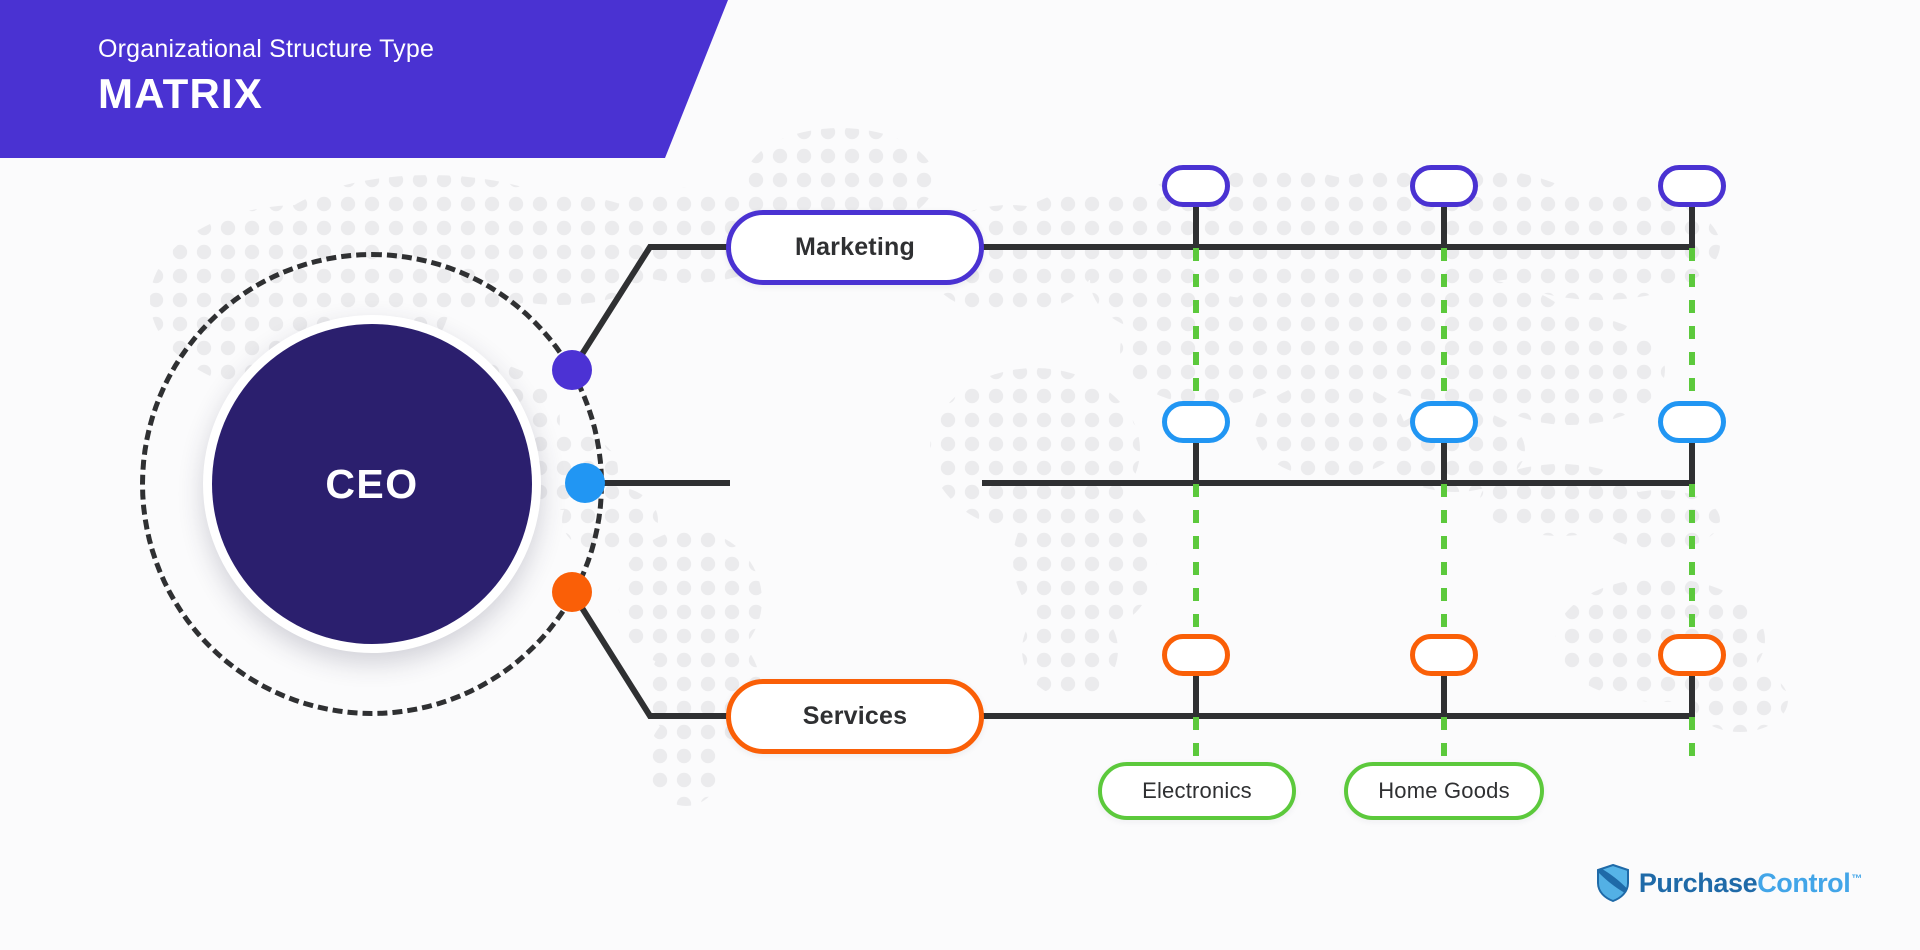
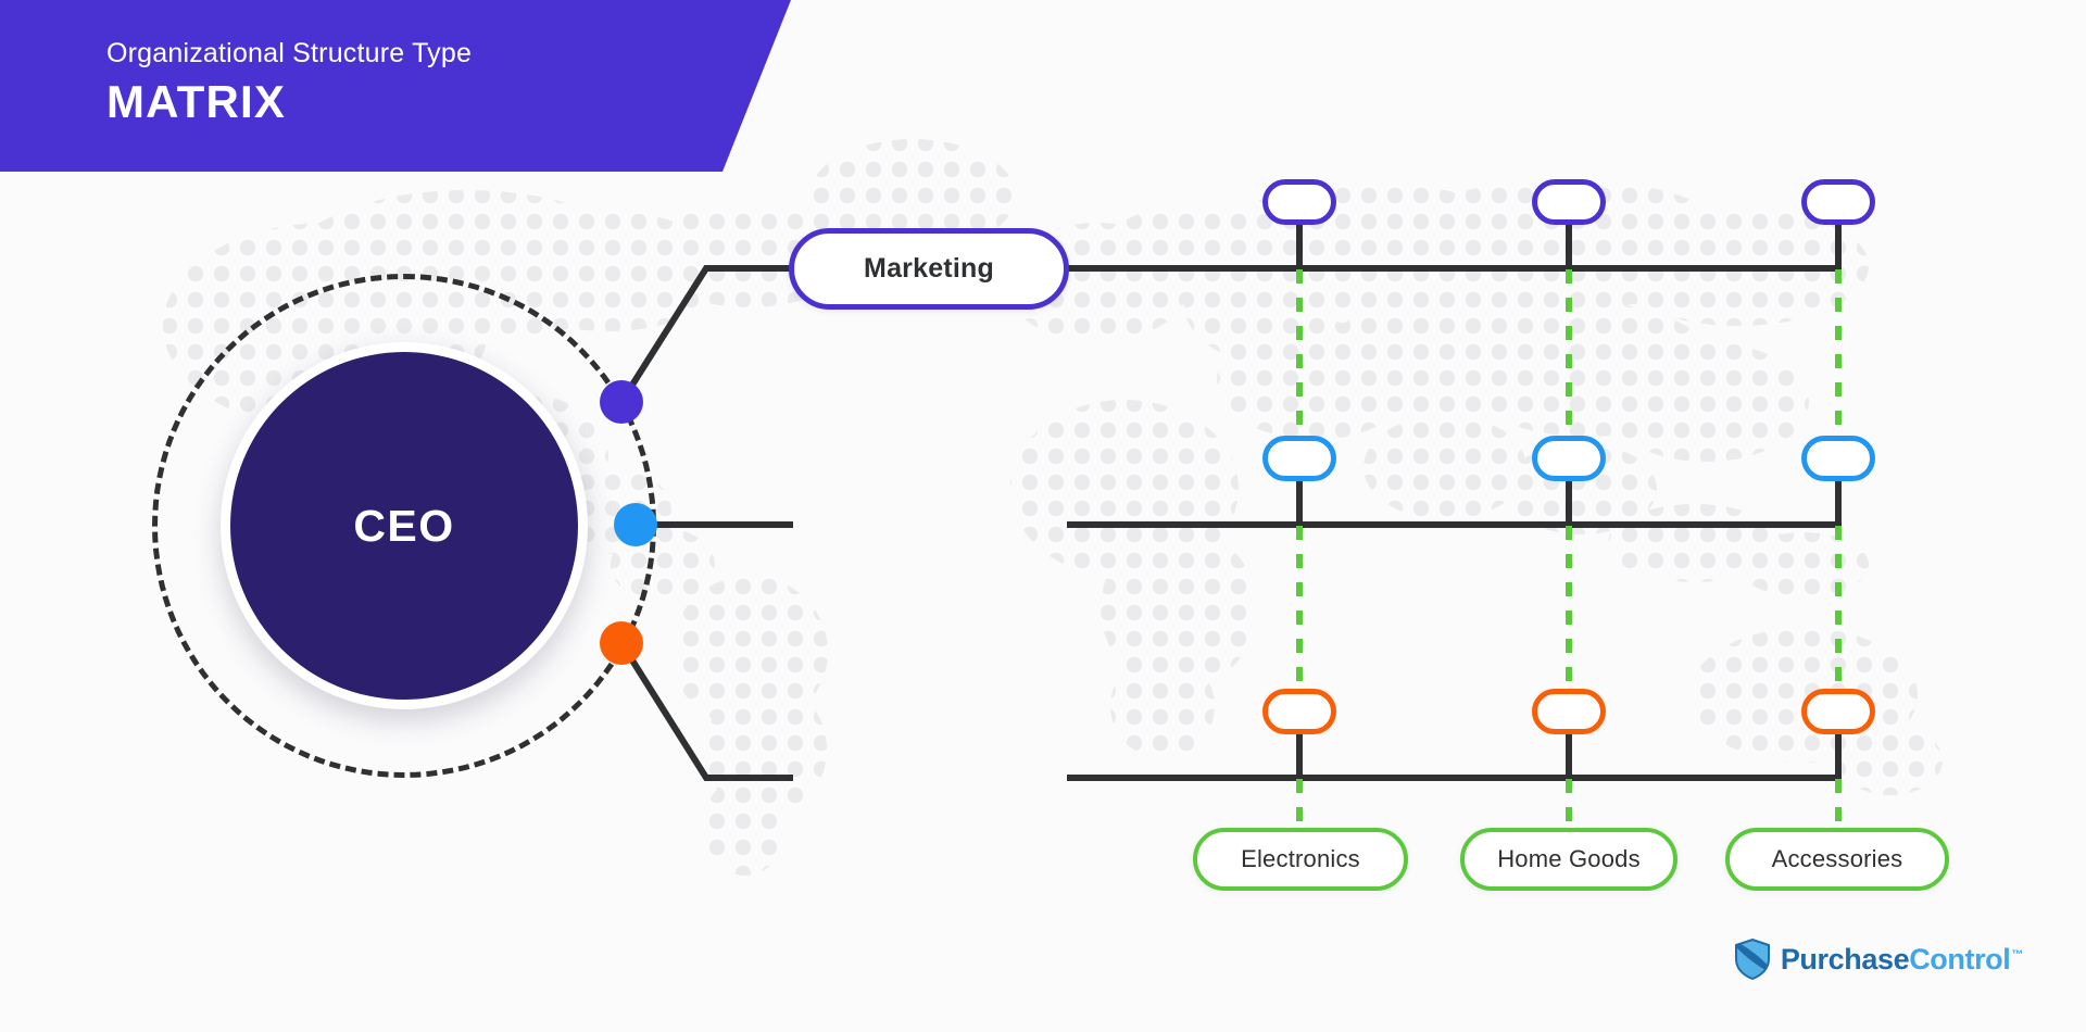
  Organizational Structure Type
  MATRIX
  CEO
  Marketing
- Services
  Electronics
  Home Goods
+ Accessories
  PurchaseControl™
